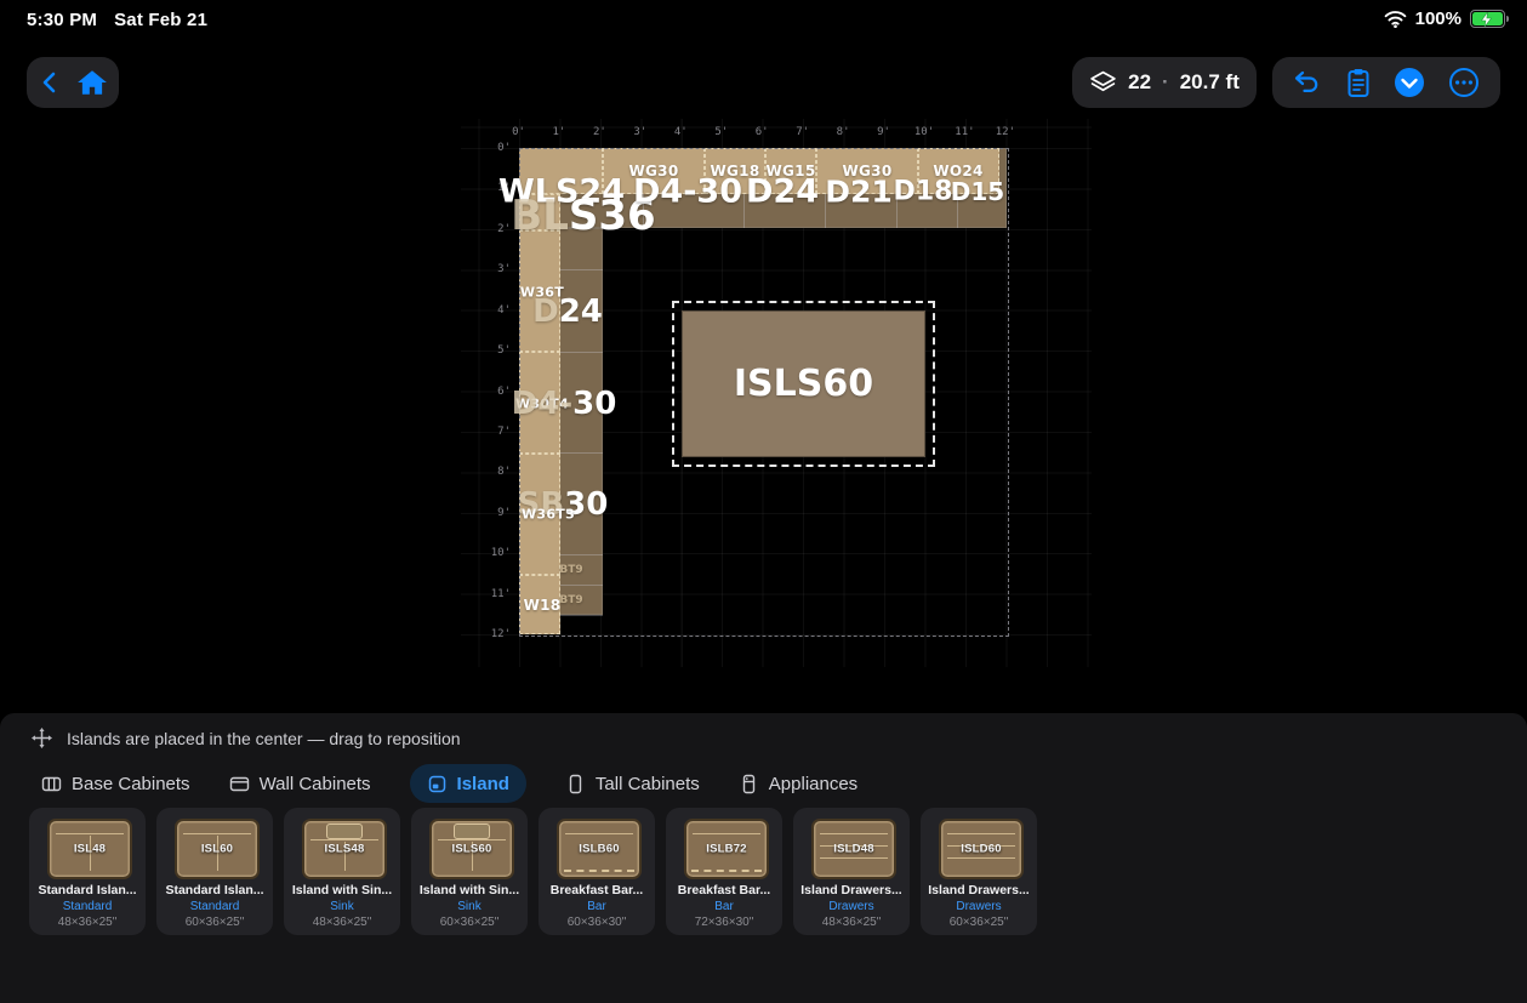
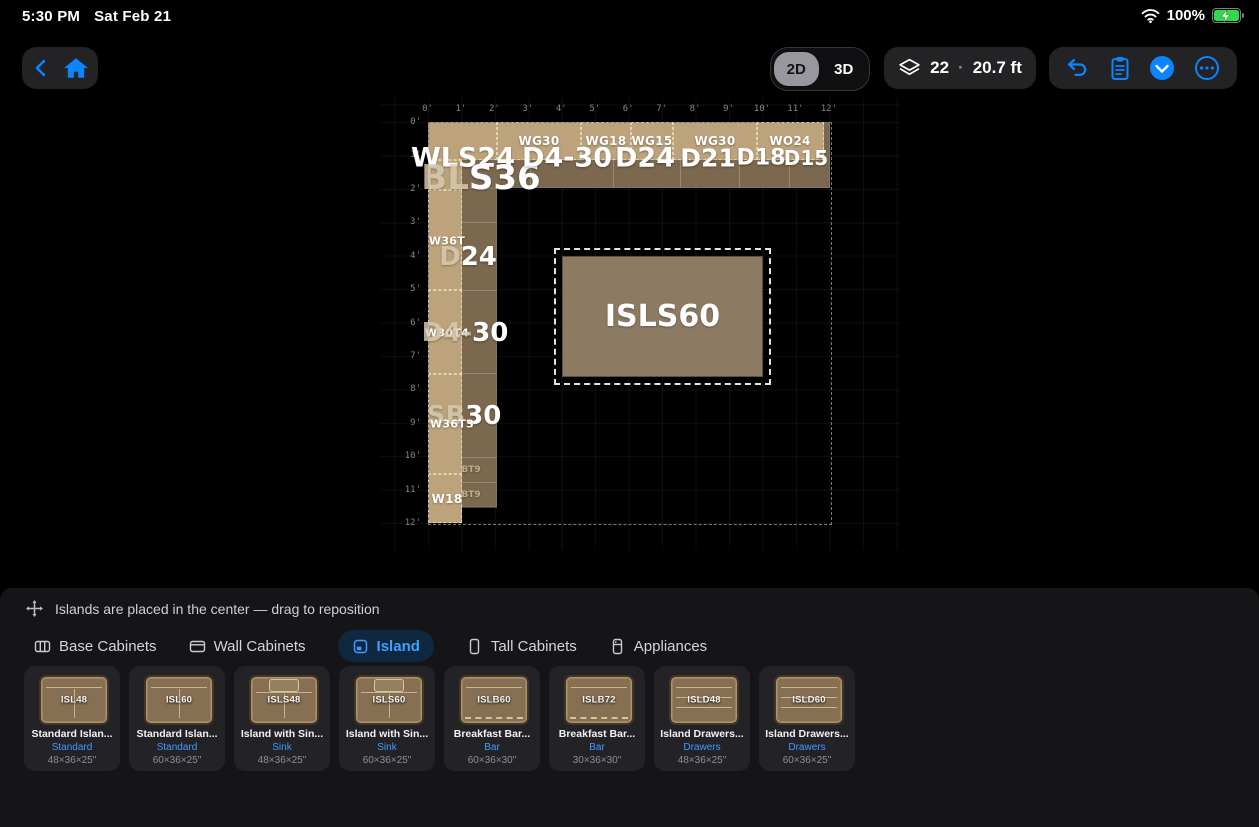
  5:30 PM Sat Feb 21
  100%
+ 2D
+ 3D
  22
  ·
  20.7 ft
  0'
  1'
  2'
  3'
  4'
  5'
  6'
  7'
  8'
  9'
  10'
  11'
  12'
  0'
  1'
  2'
  3'
  4'
  5'
  6'
  7'
  8'
  9'
  10'
  11'
  12'
  ISLS60
  WG30
  WG18
  WG15
  WG30
  WO24
  WLS24
  BLS36
  D4-30
  D24
  D21
  D18
  D15
  W36T
  D24
  W30T4
  D4-30
  SB30
  W36T3
  BT9
  BT9
  W18
  Islands are placed in the center — drag to reposition
  Base Cabinets
  Wall Cabinets
  Island
  Tall Cabinets
  Appliances
  ISL48
  Standard Islan...
  Standard
  48×36×25"
  ISL60
  Standard Islan...
  Standard
  60×36×25"
  ISLS48
  Island with Sin...
  Sink
  48×36×25"
  ISLS60
  Island with Sin...
  Sink
  60×36×25"
  ISLB60
  Breakfast Bar...
  Bar
  60×36×30"
  ISLB72
  Breakfast Bar...
  Bar
- 72×36×30"
+ 30×36×30"
  ISLD48
  Island Drawers...
  Drawers
  48×36×25"
  ISLD60
  Island Drawers...
  Drawers
  60×36×25"
